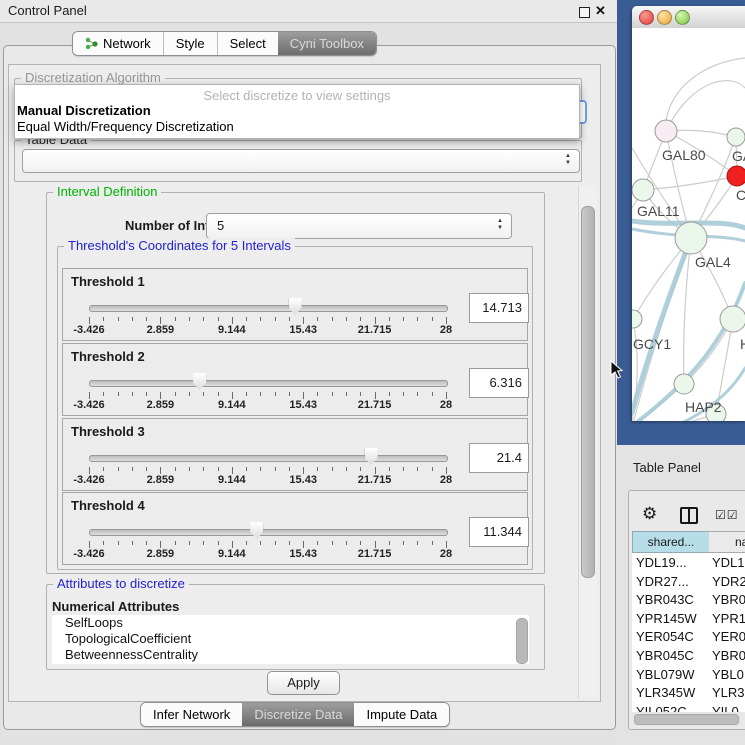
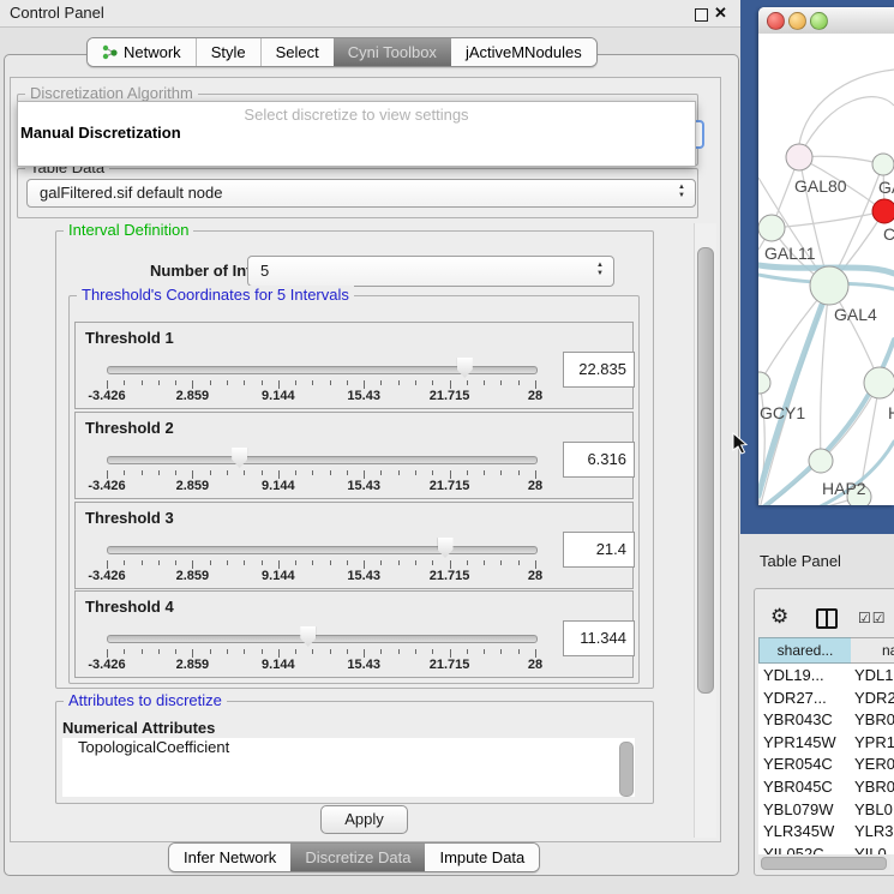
  Control Panel
  ✕
  Network
  Style
  Select
  Cyni Toolbox
+ jActiveMNodules
  Discretization Algorithm
  Select discretize to view settings
  Manual Discretization
- Equal Width/Frequency Discretization
  Table Data
+ galFiltered.sif default node
  Interval Definition
  5
  Threshold's Coordinates for 5 Intervals
  Threshold 1
  -3.426
  2.859
  9.144
  15.43
  21.715
  28
- 14.713
+ 22.835
  Threshold 2
  -3.426
  2.859
  9.144
  15.43
  21.715
  28
  6.316
  Threshold 3
  -3.426
  2.859
  9.144
  15.43
  21.715
  28
  21.4
  Threshold 4
  -3.426
  2.859
  9.144
  15.43
  21.715
  28
  11.344
  Attributes to discretize
  Numerical Attributes
- SelfLoops
  TopologicalCoefficient
- BetweennessCentrality
  Apply
  Infer Network
  Discretize Data
  Impute Data
  GAL80
  GAL11
  GAL4
  GCY1
  HAP2
  Table Panel
  ⚙
  ☑☑
  shared...
  YDL19...
  YDL1
  YDR27...
  YDR2
  YBR043C
  YBR0
  YPR145W
  YPR1
  YER054C
  YER0
  YBR045C
  YBR0
  YBL079W
  YBL0
  YLR345W
  YLR3
